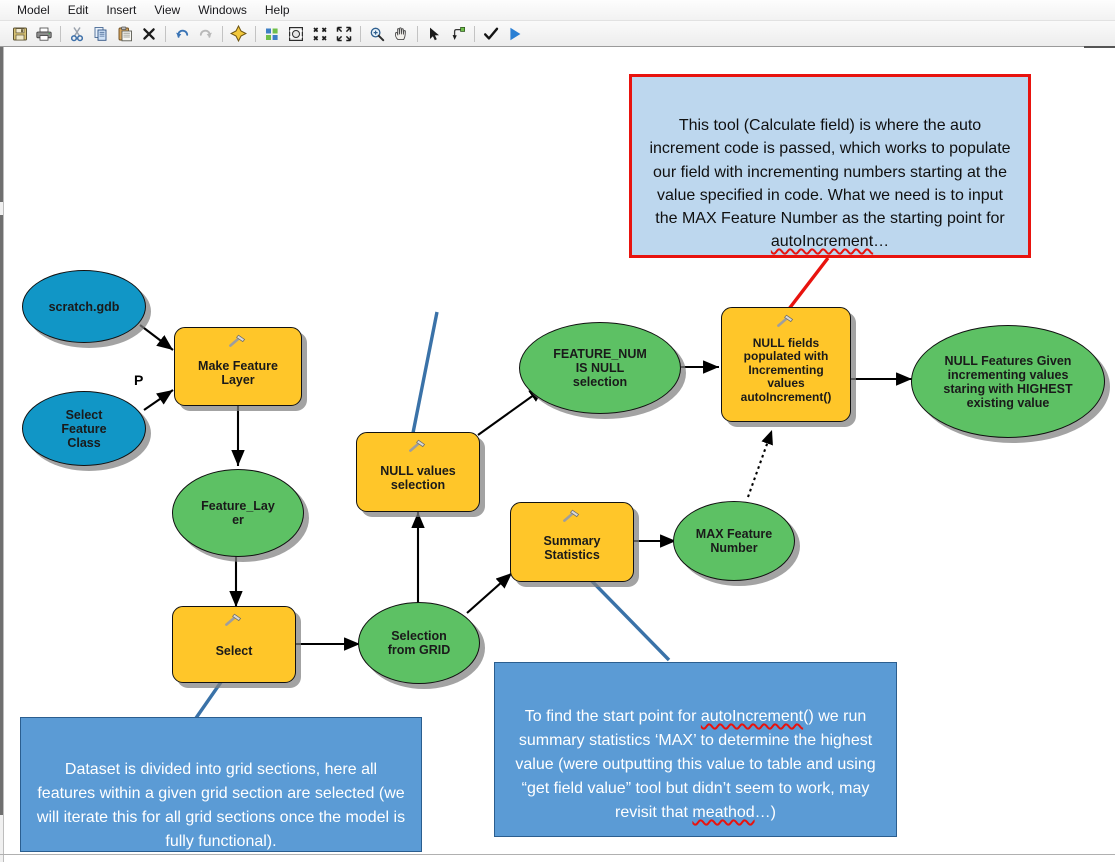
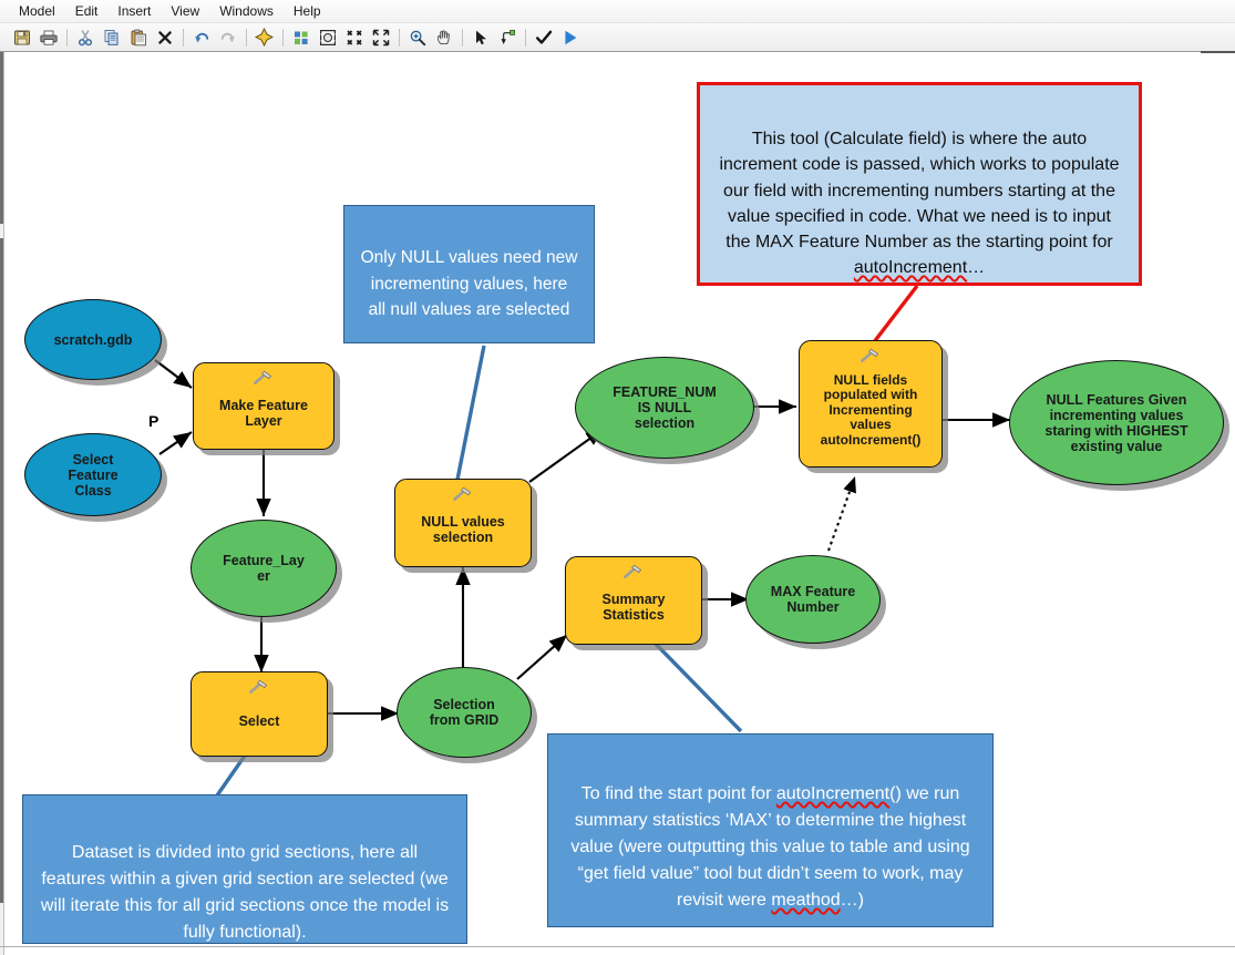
  Model
  Edit
  Insert
  View
  Windows
  Help
  scratch.gdb
  Select
  Feature
  Class
  P
  Make Feature
  Layer
  Feature_Lay
  er
  Select
  Selection
  from GRID
  NULL values
  selection
  FEATURE_NUM
  IS NULL
  selection
  Summary
  Statistics
  MAX Feature
  Number
  NULL fields
  populated with
  Incrementing
  values
  autoIncrement()
  NULL Features Given
  incrementing values
  staring with HIGHEST
  existing value
+ Only NULL values need new incrementing values, here all null values are selected
  This tool (Calculate field) is where the auto increment code is passed, which works to populate our field with incrementing numbers starting at the value specified in code. What we need is to input the MAX Feature Number as the starting point for autoIncrement…
- To find the start point for autoIncrement() we run summary statistics ‘MAX’ to determine the highest value (were outputting this value to table and using “get field value” tool but didn’t seem to work, may revisit that meathod…)
+ To find the start point for autoIncrement() we run summary statistics ‘MAX’ to determine the highest value (were outputting this value to table and using “get field value” tool but didn’t seem to work, may revisit were meathod…)
  Dataset is divided into grid sections, here all features within a given grid section are selected (we will iterate this for all grid sections once the model is fully functional).
